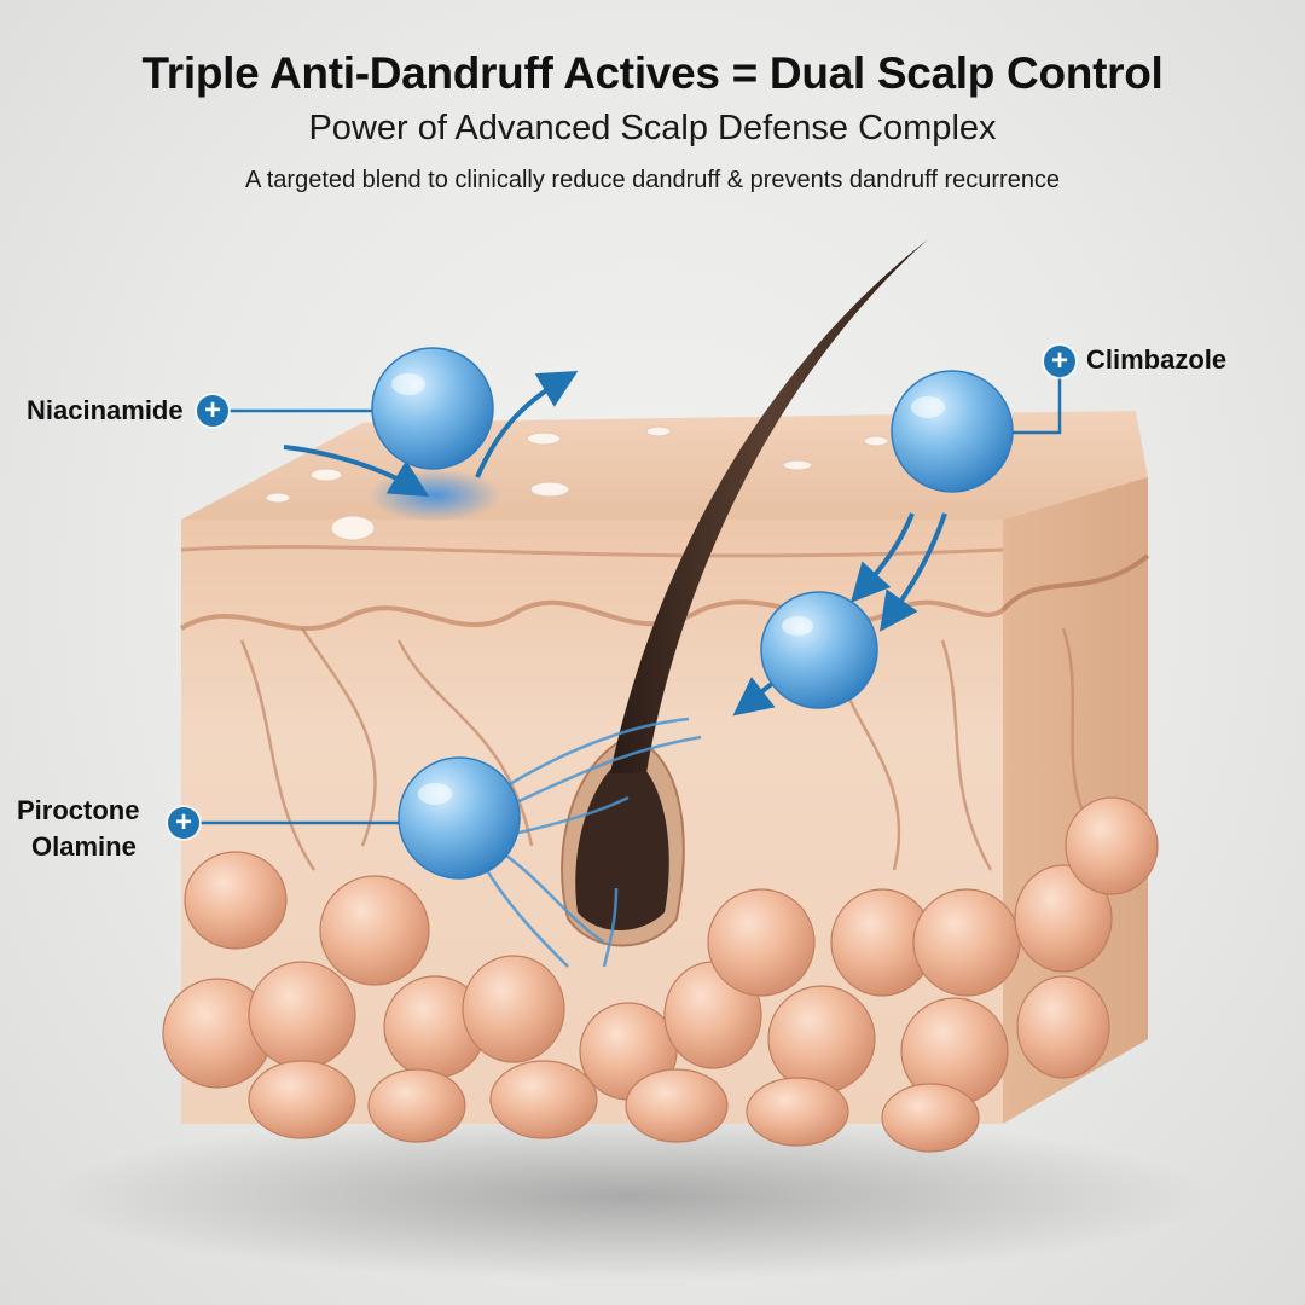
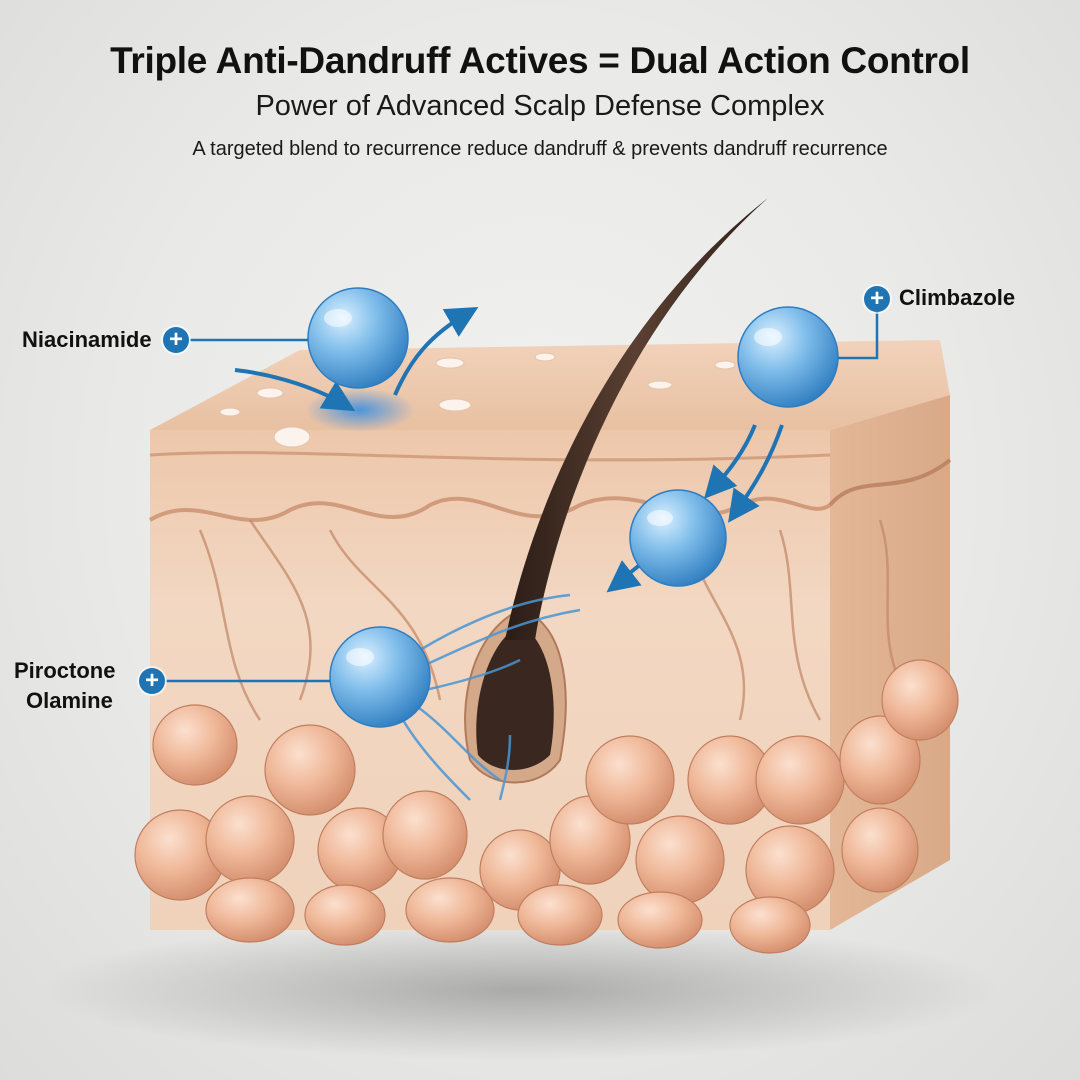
- Triple Anti-Dandruff Actives = Dual Scalp Control
+ Triple Anti-Dandruff Actives = Dual Action Control
  Power of Advanced Scalp Defense Complex
- A targeted blend to clinically reduce dandruff & prevents dandruff recurrence
+ A targeted blend to recurrence reduce dandruff & prevents dandruff recurrence
  Niacinamide
  +
  +
  Climbazole
  Piroctone
  Olamine
  +
